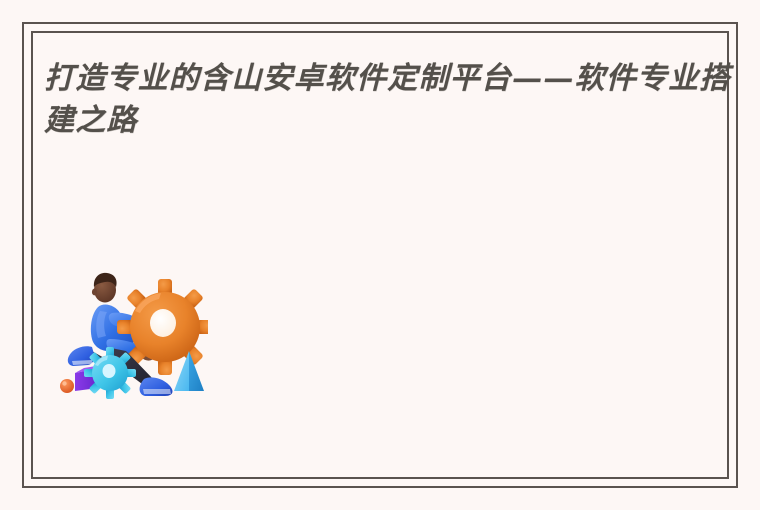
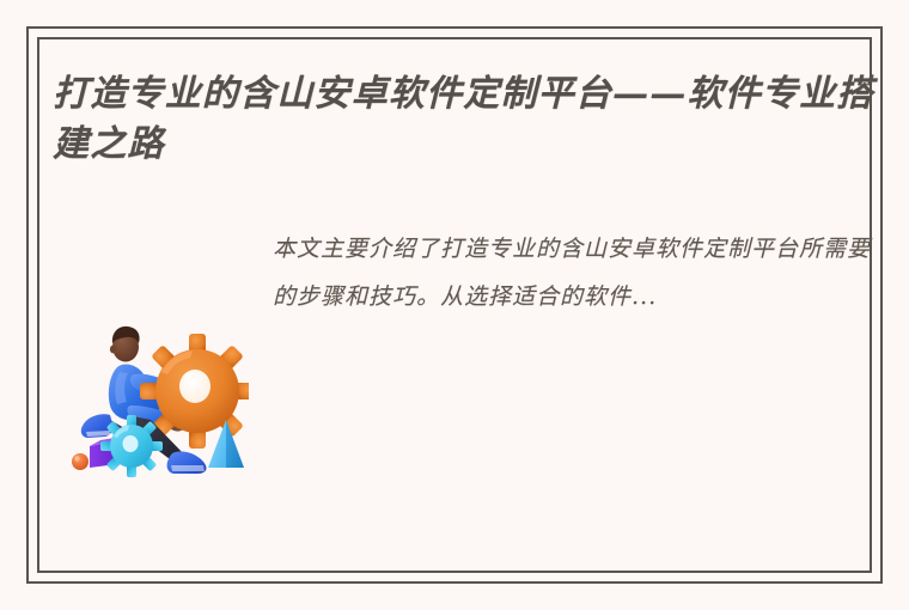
  打造专业的含山安卓软件定制平台——软件专业搭建之路
+ 本文主要介绍了打造专业的含山安卓软件定制平台所需要的步骤和技巧。从选择适合的软件...
